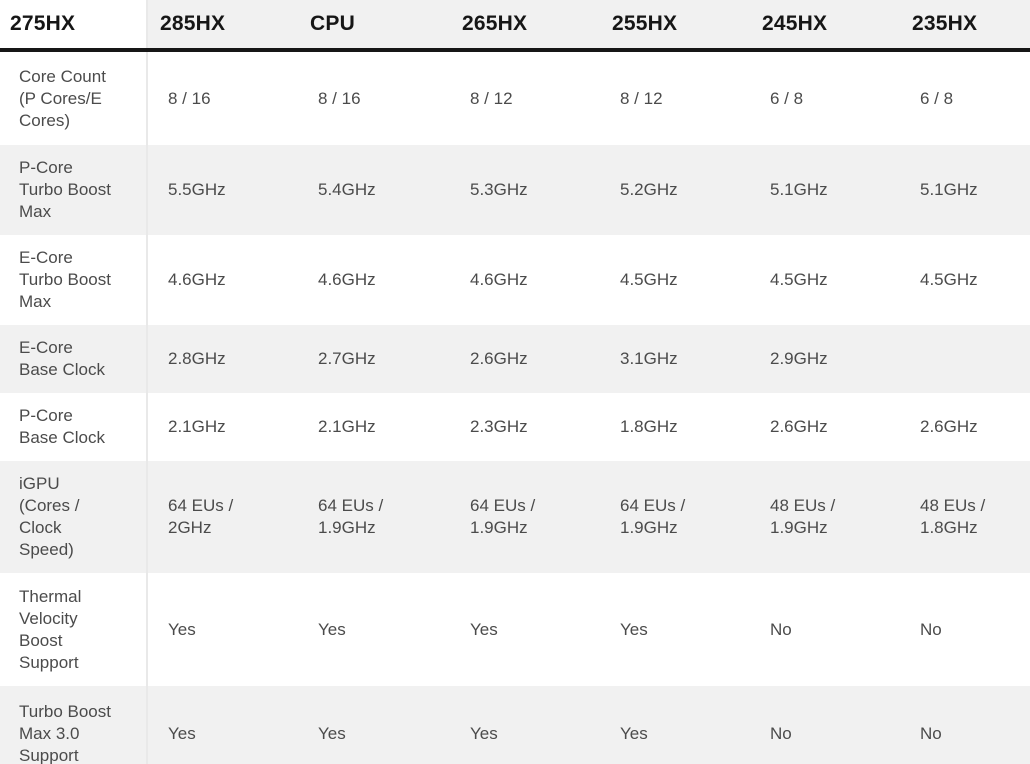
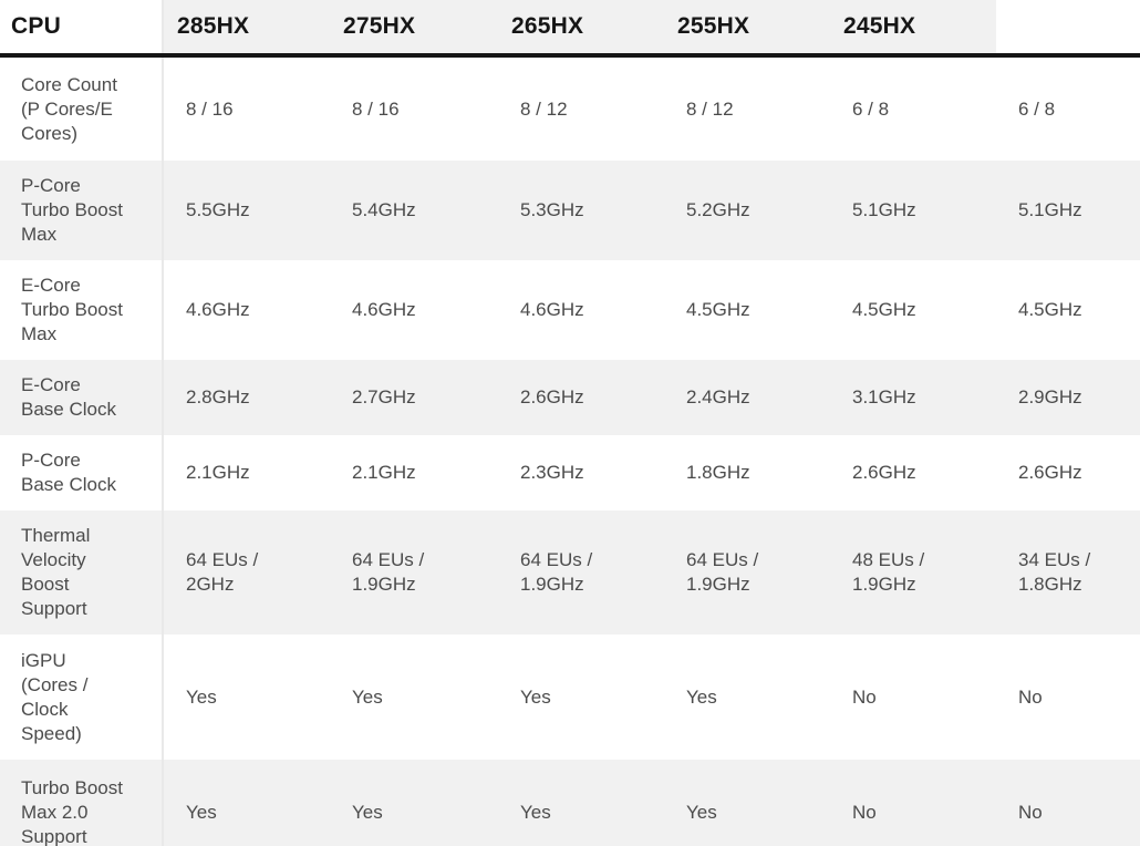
- 275HX
+ CPU
  285HX
- CPU
+ 275HX
  265HX
  255HX
  245HX
- 235HX
  Core Count (P Cores/E Cores)
  8 / 16
  8 / 16
  8 / 12
  8 / 12
  6 / 8
  6 / 8
  P-Core Turbo Boost Max
  5.5GHz
  5.4GHz
  5.3GHz
  5.2GHz
  5.1GHz
  5.1GHz
  E-Core Turbo Boost Max
  4.6GHz
  4.6GHz
  4.6GHz
  4.5GHz
  4.5GHz
  4.5GHz
  E-Core Base Clock
  2.8GHz
  2.7GHz
  2.6GHz
+ 2.4GHz
  3.1GHz
  2.9GHz
  P-Core Base Clock
  2.1GHz
  2.1GHz
  2.3GHz
  1.8GHz
  2.6GHz
  2.6GHz
- iGPU (Cores / Clock Speed)
+ Thermal Velocity Boost Support
  64 EUs / 2GHz
  64 EUs / 1.9GHz
  64 EUs / 1.9GHz
  64 EUs / 1.9GHz
  48 EUs / 1.9GHz
- 48 EUs / 1.8GHz
+ 34 EUs / 1.8GHz
- Thermal Velocity Boost Support
+ iGPU (Cores / Clock Speed)
  Yes
  Yes
  Yes
  Yes
  No
  No
- Turbo Boost Max 3.0 Support
+ Turbo Boost Max 2.0 Support
  Yes
  Yes
  Yes
  Yes
  No
  No
